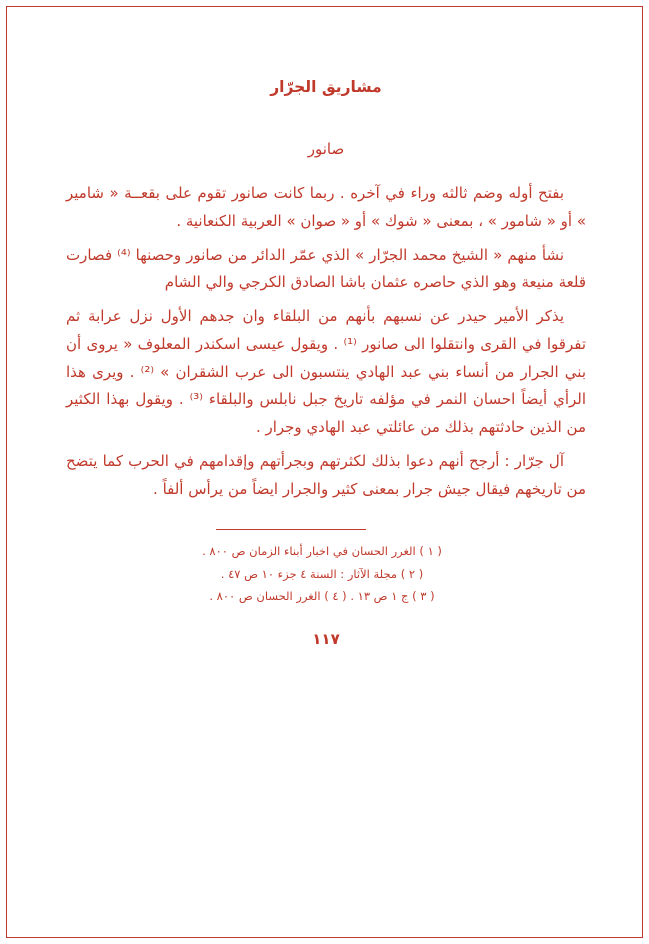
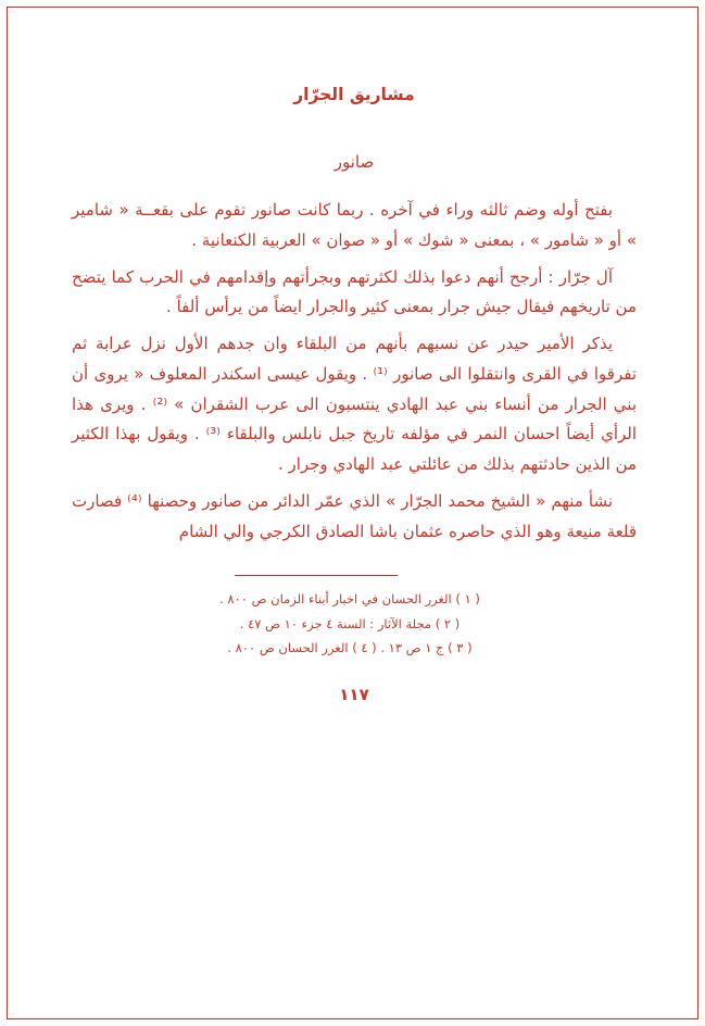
  مشاريق الجرّار
  صانور
  بفتح أوله وضم ثالثه وراء في آخره . ربما كانت صانور تقوم على بقعــة « شامير » أو « شامور » ، بمعنى « شوك » أو « صوان » العربية الكنعانية .
- نشأ منهم « الشيخ محمد الجرّار » الذي عمّر الدائر من صانور وحصنها ⁽⁴⁾ فصارت قلعة منيعة وهو الذي حاصره عثمان باشا الصادق الكرجي والي الشام
+ آل جرّار : أرجح أنهم دعوا بذلك لكثرتهم وبجرأتهم وإقدامهم في الحرب كما يتضح من تاريخهم فيقال جيش جرار بمعنى كثير والجرار ايضاً من يرأس ألفاً .
  يذكر الأمير حيدر عن نسبهم بأنهم من البلقاء وان جدهم الأول نزل عرابة ثم تفرقوا في القرى وانتقلوا الى صانور ⁽¹⁾ . ويقول عيسى اسكندر المعلوف « يروى أن بني الجرار من أنساء بني عبد الهادي ينتسبون الى عرب الشقران » ⁽²⁾ . ويرى هذا الرأي أيضاً احسان النمر في مؤلفه تاريخ جبل نابلس والبلقاء ⁽³⁾ . ويقول بهذا الكثير من الذين حادثتهم بذلك من عائلتي عبد الهادي وجرار .
- آل جرّار : أرجح أنهم دعوا بذلك لكثرتهم وبجرأتهم وإقدامهم في الحرب كما يتضح من تاريخهم فيقال جيش جرار بمعنى كثير والجرار ايضاً من يرأس ألفاً .
+ نشأ منهم « الشيخ محمد الجرّار » الذي عمّر الدائر من صانور وحصنها ⁽⁴⁾ فصارت قلعة منيعة وهو الذي حاصره عثمان باشا الصادق الكرجي والي الشام
  ( ١ ) الغرر الحسان في اخبار أبناء الزمان ص ٨٠٠ .
  ( ٢ ) مجلة الآثار : السنة ٤ جزء ١٠ ص ٤٧ .
  ( ٣ ) ج ١ ص ١٣ . ( ٤ ) الغرر الحسان ص ٨٠٠ .
  ١١٧
